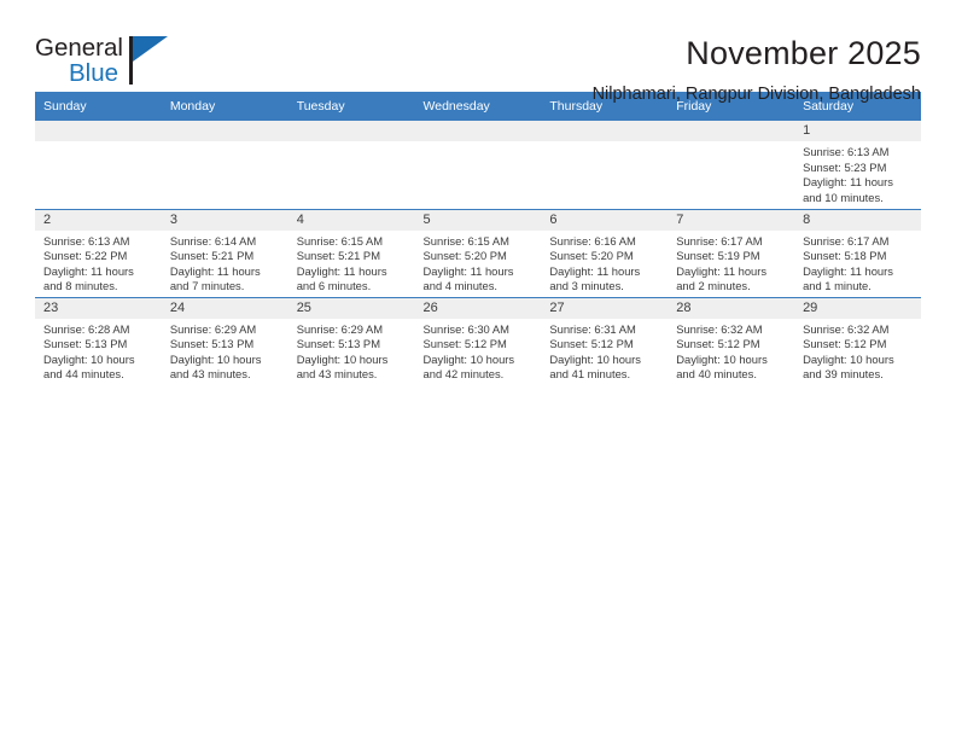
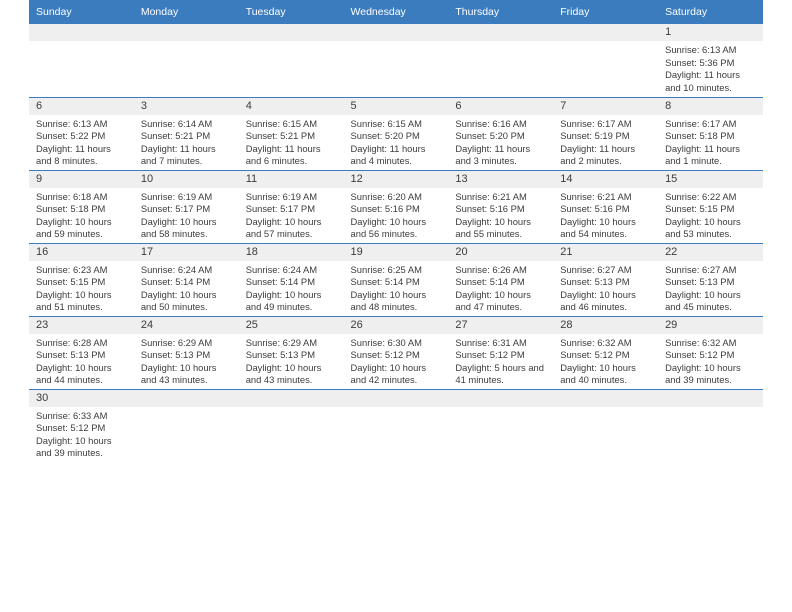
- General
- Blue
- November 2025
- Nilphamari, Rangpur Division, Bangladesh
  Sunday	Monday	Tuesday	Wednesday	Thursday	Friday	Saturday
- 						1Sunrise: 6:13 AMSunset: 5:23 PMDaylight: 11 hours and 10 minutes.
+ 						1Sunrise: 6:13 AMSunset: 5:36 PMDaylight: 11 hours and 10 minutes.
- 2Sunrise: 6:13 AMSunset: 5:22 PMDaylight: 11 hours and 8 minutes.	3Sunrise: 6:14 AMSunset: 5:21 PMDaylight: 11 hours and 7 minutes.	4Sunrise: 6:15 AMSunset: 5:21 PMDaylight: 11 hours and 6 minutes.	5Sunrise: 6:15 AMSunset: 5:20 PMDaylight: 11 hours and 4 minutes.	6Sunrise: 6:16 AMSunset: 5:20 PMDaylight: 11 hours and 3 minutes.	7Sunrise: 6:17 AMSunset: 5:19 PMDaylight: 11 hours and 2 minutes.	8Sunrise: 6:17 AMSunset: 5:18 PMDaylight: 11 hours and 1 minute.
+ 6Sunrise: 6:13 AMSunset: 5:22 PMDaylight: 11 hours and 8 minutes.	3Sunrise: 6:14 AMSunset: 5:21 PMDaylight: 11 hours and 7 minutes.	4Sunrise: 6:15 AMSunset: 5:21 PMDaylight: 11 hours and 6 minutes.	5Sunrise: 6:15 AMSunset: 5:20 PMDaylight: 11 hours and 4 minutes.	6Sunrise: 6:16 AMSunset: 5:20 PMDaylight: 11 hours and 3 minutes.	7Sunrise: 6:17 AMSunset: 5:19 PMDaylight: 11 hours and 2 minutes.	8Sunrise: 6:17 AMSunset: 5:18 PMDaylight: 11 hours and 1 minute.
+ 9Sunrise: 6:18 AMSunset: 5:18 PMDaylight: 10 hours and 59 minutes.	10Sunrise: 6:19 AMSunset: 5:17 PMDaylight: 10 hours and 58 minutes.	11Sunrise: 6:19 AMSunset: 5:17 PMDaylight: 10 hours and 57 minutes.	12Sunrise: 6:20 AMSunset: 5:16 PMDaylight: 10 hours and 56 minutes.	13Sunrise: 6:21 AMSunset: 5:16 PMDaylight: 10 hours and 55 minutes.	14Sunrise: 6:21 AMSunset: 5:16 PMDaylight: 10 hours and 54 minutes.	15Sunrise: 6:22 AMSunset: 5:15 PMDaylight: 10 hours and 53 minutes.
+ 16Sunrise: 6:23 AMSunset: 5:15 PMDaylight: 10 hours and 51 minutes.	17Sunrise: 6:24 AMSunset: 5:14 PMDaylight: 10 hours and 50 minutes.	18Sunrise: 6:24 AMSunset: 5:14 PMDaylight: 10 hours and 49 minutes.	19Sunrise: 6:25 AMSunset: 5:14 PMDaylight: 10 hours and 48 minutes.	20Sunrise: 6:26 AMSunset: 5:14 PMDaylight: 10 hours and 47 minutes.	21Sunrise: 6:27 AMSunset: 5:13 PMDaylight: 10 hours and 46 minutes.	22Sunrise: 6:27 AMSunset: 5:13 PMDaylight: 10 hours and 45 minutes.
- 23Sunrise: 6:28 AMSunset: 5:13 PMDaylight: 10 hours and 44 minutes.	24Sunrise: 6:29 AMSunset: 5:13 PMDaylight: 10 hours and 43 minutes.	25Sunrise: 6:29 AMSunset: 5:13 PMDaylight: 10 hours and 43 minutes.	26Sunrise: 6:30 AMSunset: 5:12 PMDaylight: 10 hours and 42 minutes.	27Sunrise: 6:31 AMSunset: 5:12 PMDaylight: 10 hours and 41 minutes.	28Sunrise: 6:32 AMSunset: 5:12 PMDaylight: 10 hours and 40 minutes.	29Sunrise: 6:32 AMSunset: 5:12 PMDaylight: 10 hours and 39 minutes.
+ 23Sunrise: 6:28 AMSunset: 5:13 PMDaylight: 10 hours and 44 minutes.	24Sunrise: 6:29 AMSunset: 5:13 PMDaylight: 10 hours and 43 minutes.	25Sunrise: 6:29 AMSunset: 5:13 PMDaylight: 10 hours and 43 minutes.	26Sunrise: 6:30 AMSunset: 5:12 PMDaylight: 10 hours and 42 minutes.	27Sunrise: 6:31 AMSunset: 5:12 PMDaylight: 5 hours and 41 minutes.	28Sunrise: 6:32 AMSunset: 5:12 PMDaylight: 10 hours and 40 minutes.	29Sunrise: 6:32 AMSunset: 5:12 PMDaylight: 10 hours and 39 minutes.
+ 30Sunrise: 6:33 AMSunset: 5:12 PMDaylight: 10 hours and 39 minutes.
